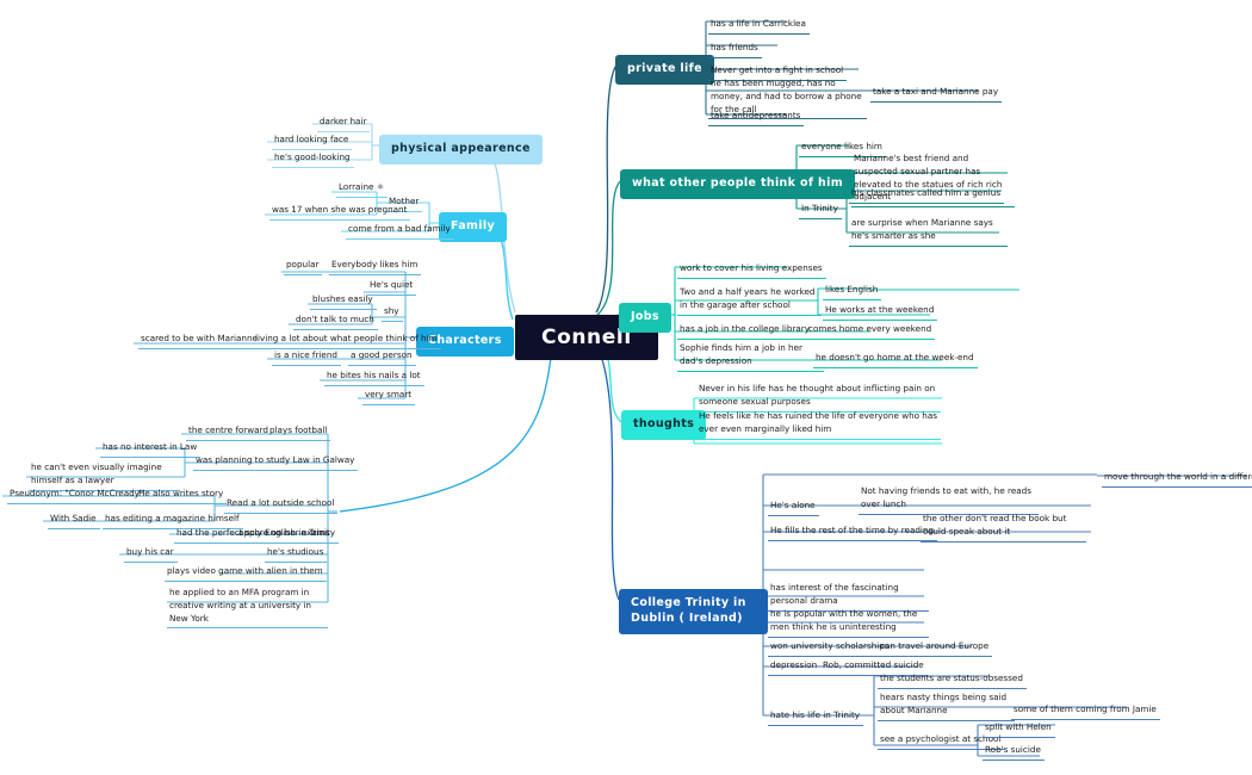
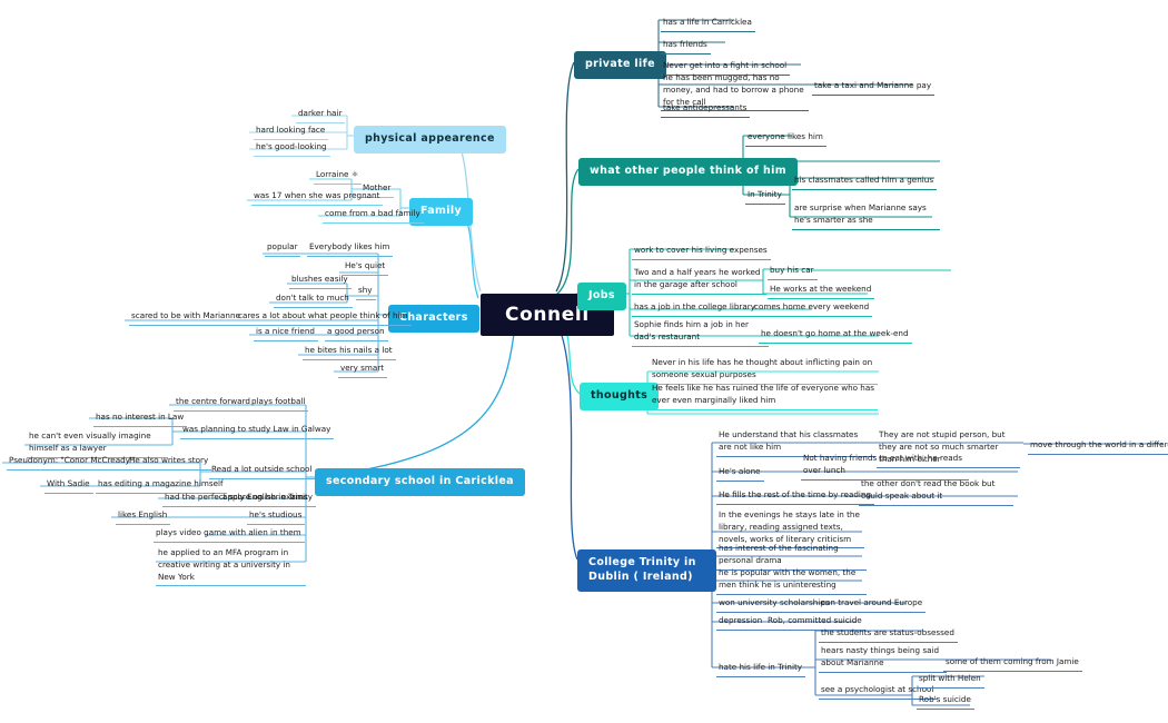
  Connell
  private life
  what other people think of him
  Jobs
  thoughts
  College Trinity in Dublin ( Ireland)
+ secondary school in Caricklea
  Characters
  Family
  physical appearence
  has a life in Carricklea
  has friends
  Never get into a fight in school
  he has been mugged, has no money, and had to borrow a phone for the call
  take a taxi and Marianne pay
  take antidepressants
  everyone likes him
- Marianne's best friend and suspected sexual partner has elevated to the statues of rich rich adjacent
  In Trinity
  his classmates called him a genius
  are surprise when Marianne says he's smarter as she
  work to cover his living expenses
  Two and a half years he worked in the garage after school
- likes English
+ buy his car
  He works at the weekend
  has a job in the college library
  comes home every weekend
- Sophie finds him a job in her dad's depression
+ Sophie finds him a job in her dad's restaurant
  he doesn't go home at the week-end
  Never in his life has he thought about inflicting pain on someone sexual purposes
  He feels like he has ruined the life of everyone who has ever even marginally liked him
+ He understand that his classmates are not like him
+ They are not stupid person, but they are not so much smarter than him either
  move through the world in a differ
  He's alone
  Not having friends to eat with, he reads over lunch
  He fills the rest of the time by reading
  the other don't read the book but could speak about it
+ In the evenings he stays late in the library, reading assigned texts, novels, works of literary criticism
  has interest of the fascinating personal drama
  he is popular with the women, the men think he is uninteresting
  won university scholarships
  can travel around Europe
  depression
  Rob, committed suicide
  hate his life in Trinity
  the students are status-obsessed
  hears nasty things being said about Marianne
  some of them coming from Jamie
  see a psychologist at school
  split with Helen
  Rob's suicide
  plays football
  the centre forward
  was planning to study Law in Galway
  has no interest in Law
  he can't even visually imagine himself as a lawyer
  Read a lot outside school
  He also writes story
  Pseudonym: "Conor McCready"
  has editing a magazine himself
  With Sadie
  apply English in Trinity
  had the perfect score on her exams
  he's studious
- buy his car
+ likes English
  plays video game with alien in them
  he applied to an MFA program in creative writing at a university in New York
  Everybody likes him
  popular
  He's quiet
  shy
  blushes easily
  don't talk to much
- living a lot about what people think of him
+ cares a lot about what people think of him
  scared to be with Marianne
  a good person
  is a nice friend
  he bites his nails a lot
  very smart
  Mother
  Lorraine ⚛
  was 17 when she was pregnant
  come from a bad family
  darker hair
  hard looking face
  he's good-looking
